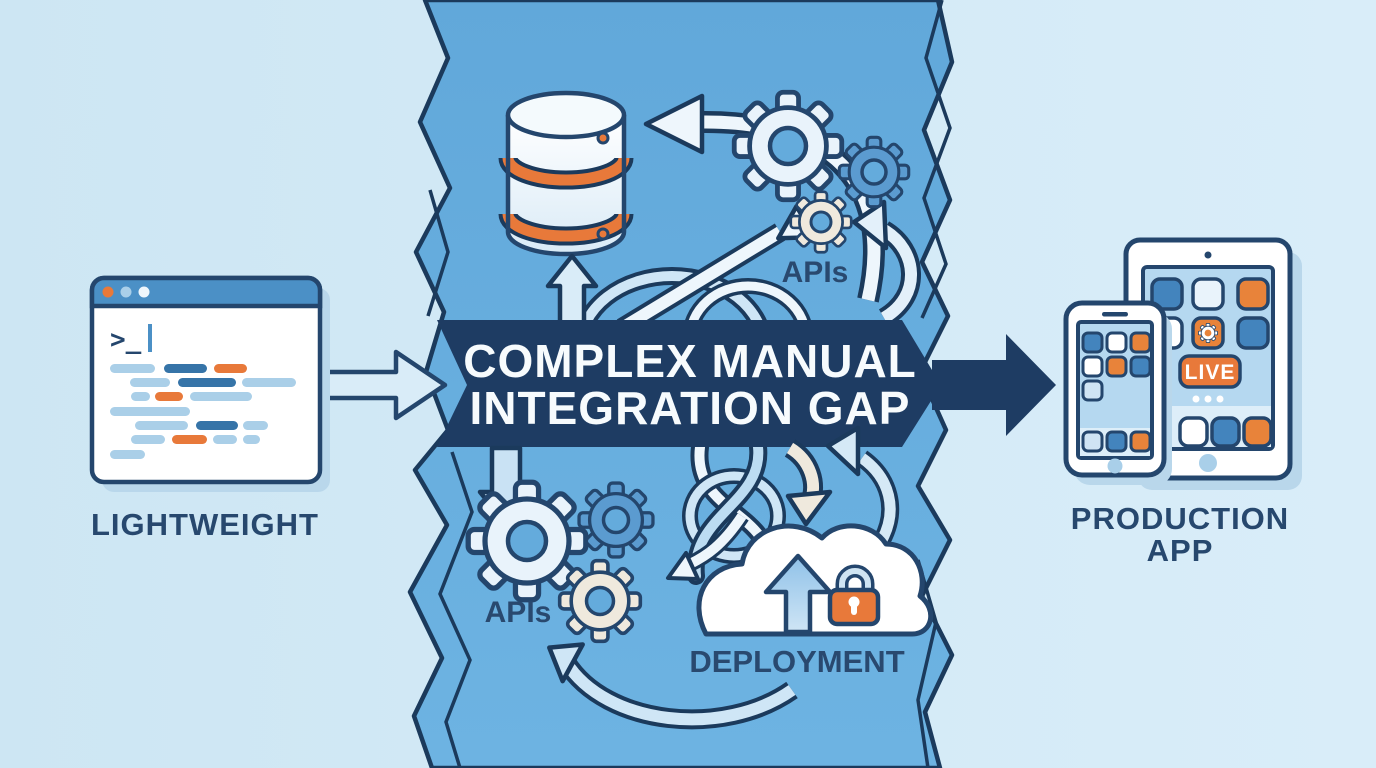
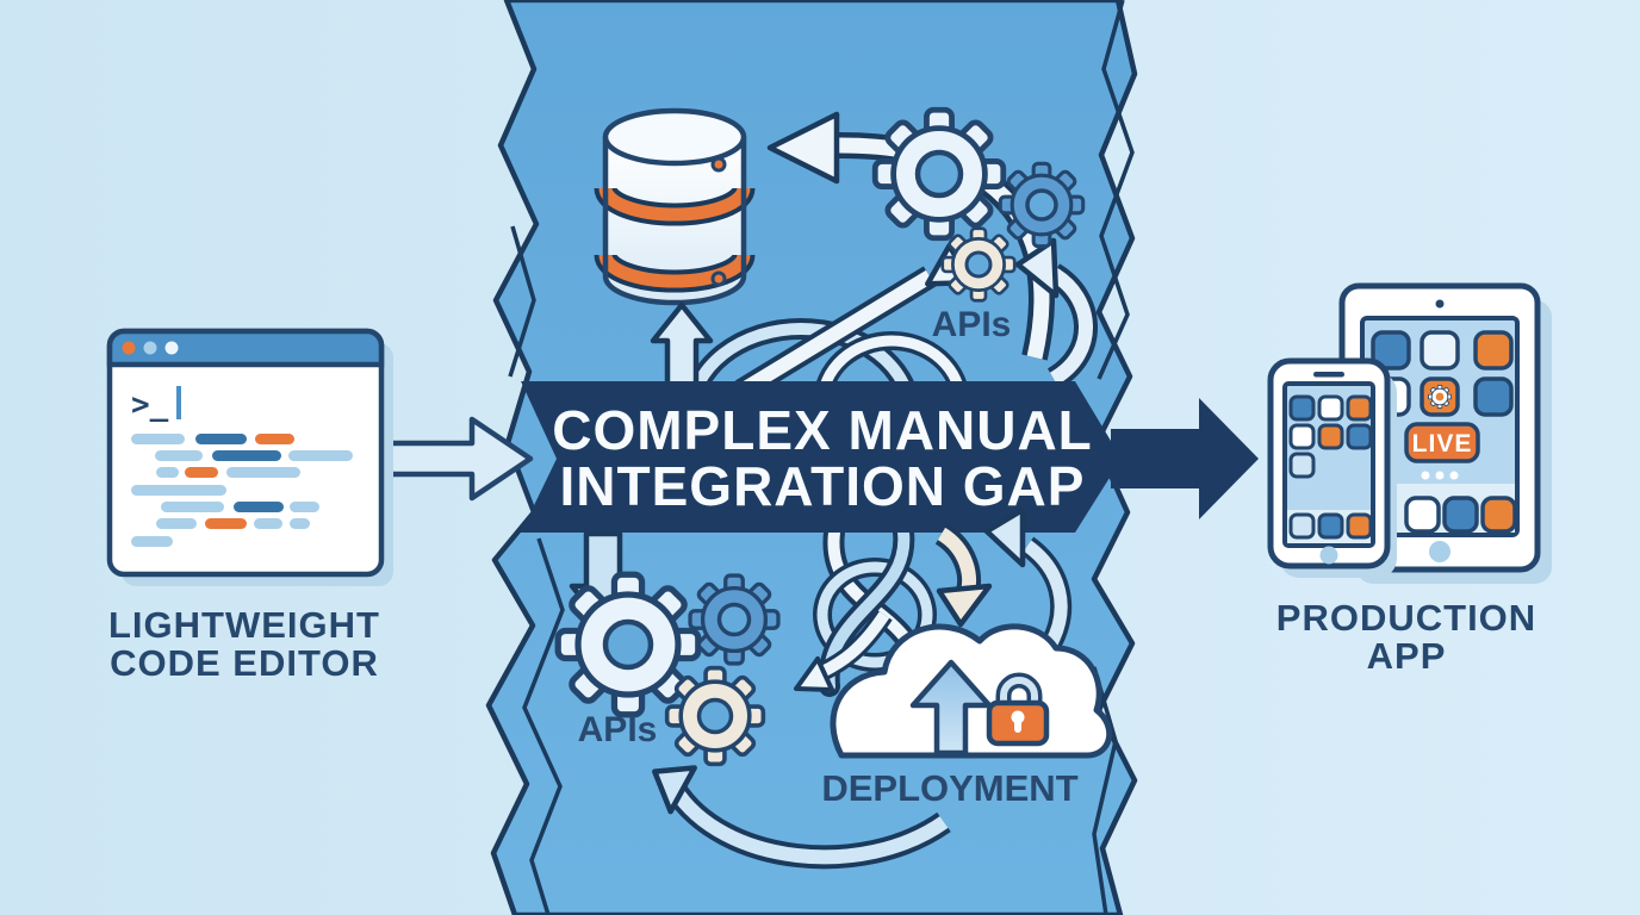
  APIs
  COMPLEX MANUAL
  INTEGRATION GAP
  APIs
  DEPLOYMENT
  >_
  LIGHTWEIGHT
+ CODE EDITOR
  LIVE
  PRODUCTION
  APP
